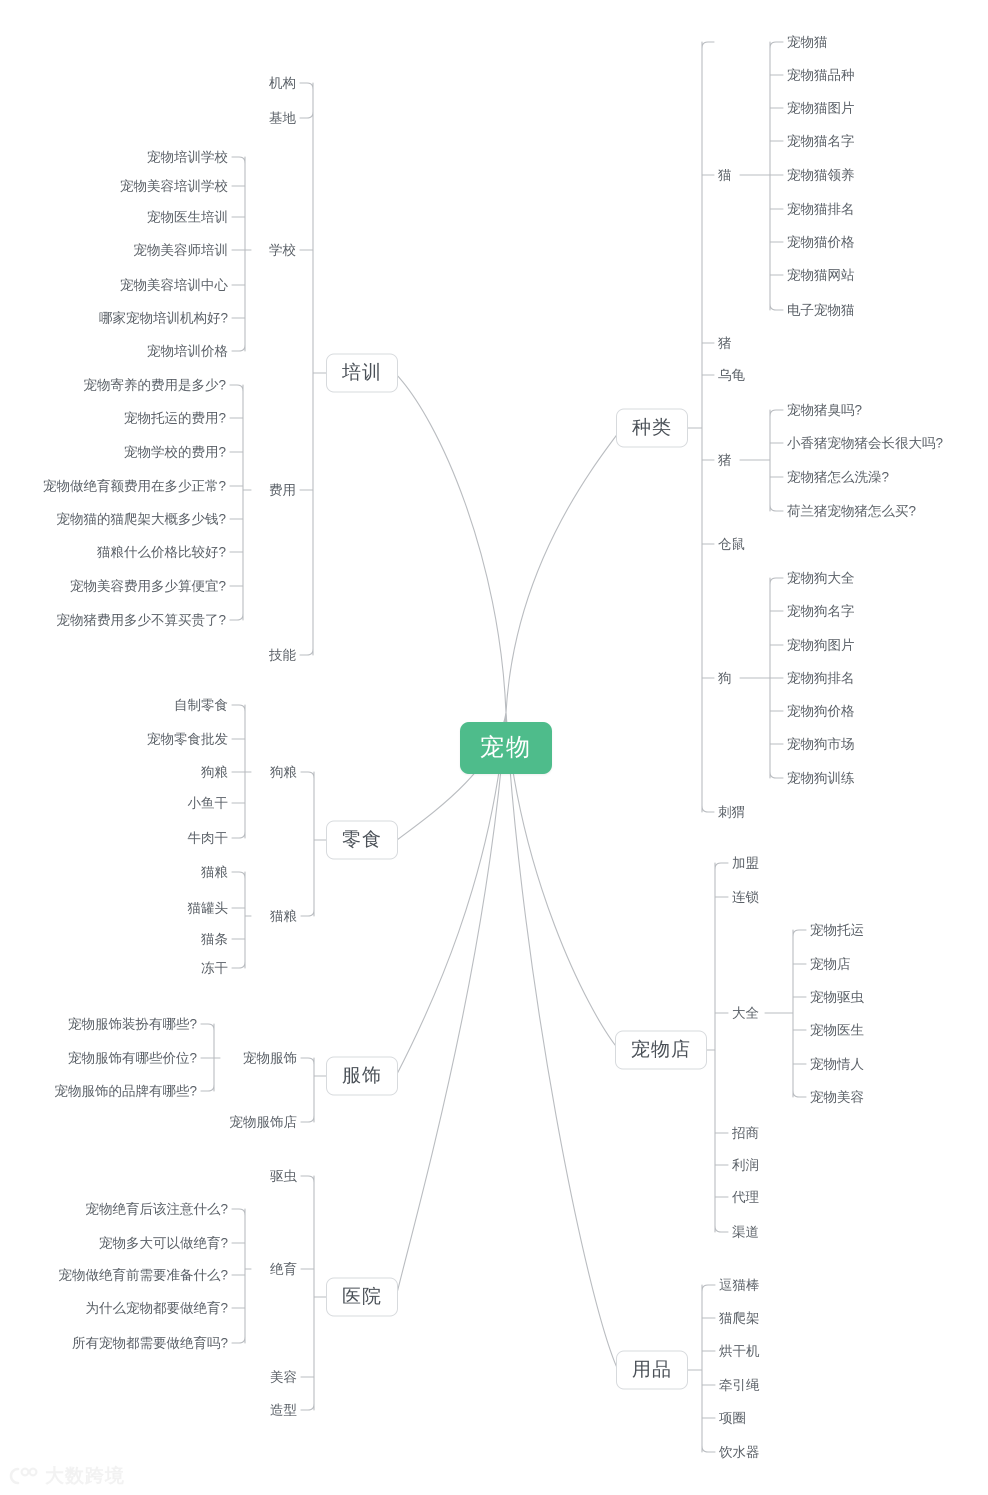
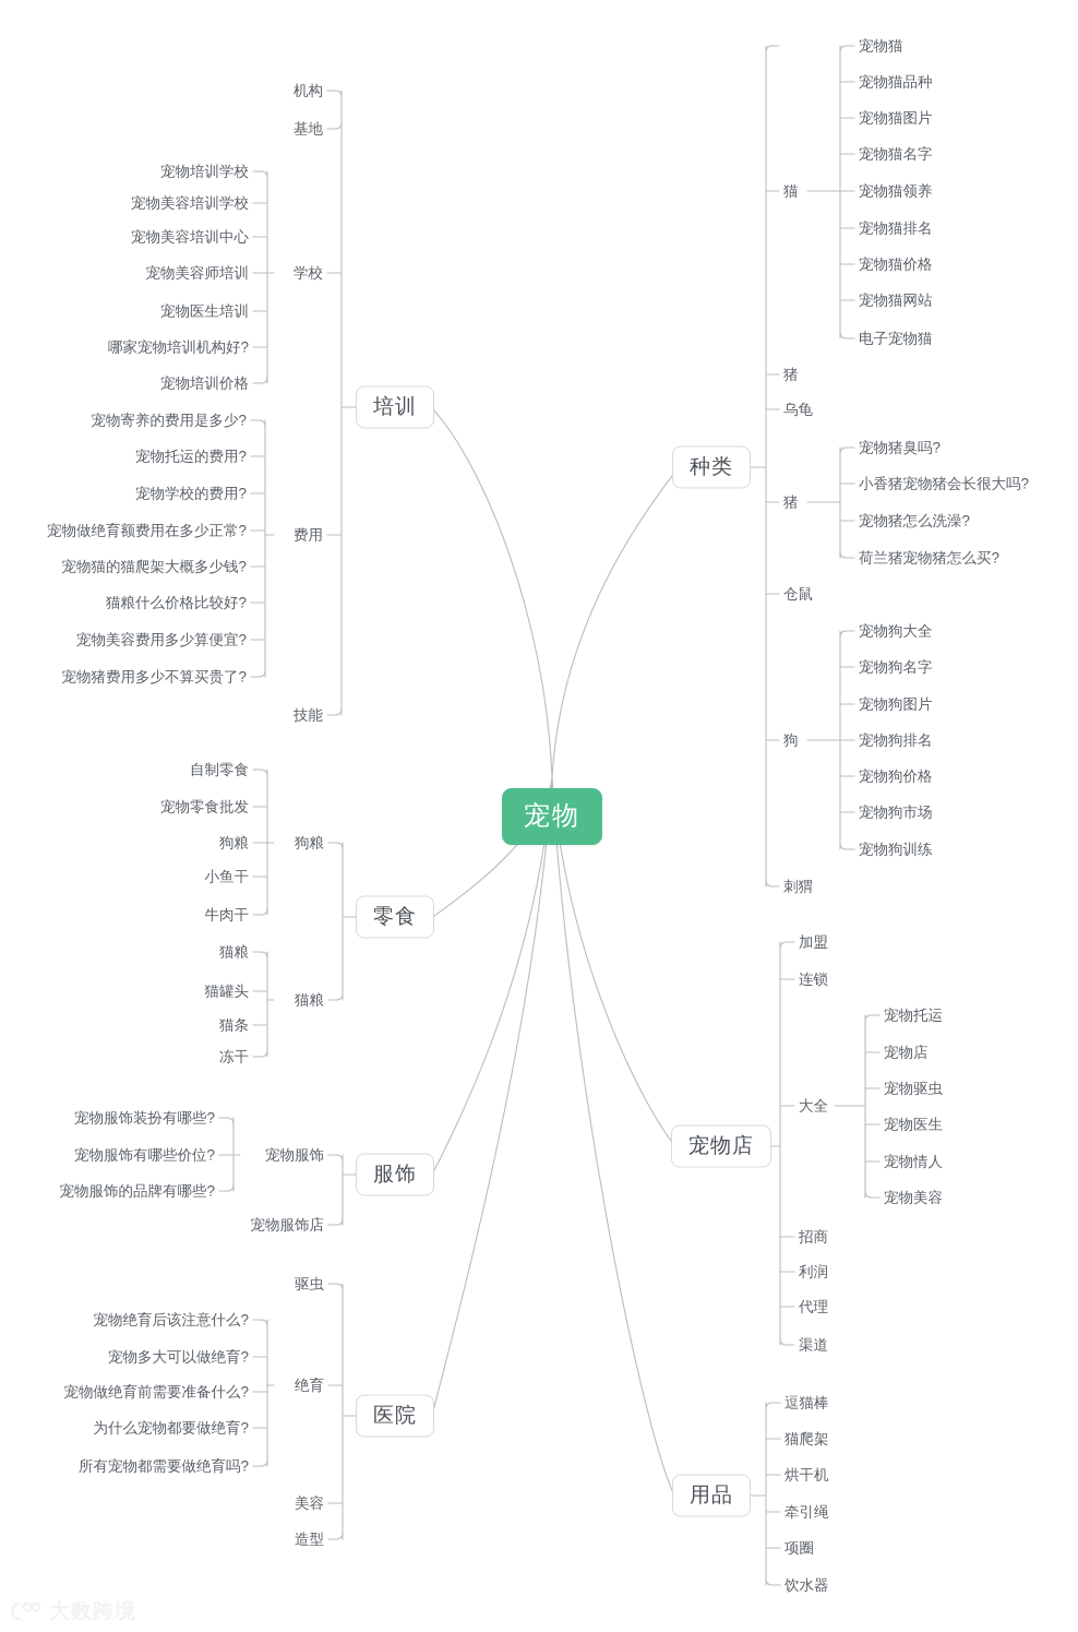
  宠物
  培训
  零食
  服饰
  医院
  种类
  宠物店
  用品
  机构
  基地
  学校
  费用
  技能
  宠物培训学校
  宠物美容培训学校
- 宠物医生培训
+ 宠物美容培训中心
  宠物美容师培训
- 宠物美容培训中心
+ 宠物医生培训
  哪家宠物培训机构好?
  宠物培训价格
  宠物寄养的费用是多少?
  宠物托运的费用?
  宠物学校的费用?
  宠物做绝育额费用在多少正常?
  宠物猫的猫爬架大概多少钱?
  猫粮什么价格比较好?
  宠物美容费用多少算便宜?
  宠物猪费用多少不算买贵了?
  狗粮
  猫粮
  自制零食
  宠物零食批发
  狗粮
  小鱼干
  牛肉干
  猫粮
  猫罐头
  猫条
  冻干
  宠物服饰
  宠物服饰店
  宠物服饰装扮有哪些?
  宠物服饰有哪些价位?
  宠物服饰的品牌有哪些?
  驱虫
  绝育
  美容
  造型
  宠物绝育后该注意什么?
  宠物多大可以做绝育?
  宠物做绝育前需要准备什么?
  为什么宠物都要做绝育?
  所有宠物都需要做绝育吗?
  猫
  猪
  乌龟
  猪
  仓鼠
  狗
  刺猬
  宠物猫
  宠物猫品种
  宠物猫图片
  宠物猫名字
  宠物猫领养
  宠物猫排名
  宠物猫价格
  宠物猫网站
  电子宠物猫
  宠物猪臭吗?
  小香猪宠物猪会长很大吗?
  宠物猪怎么洗澡?
  荷兰猪宠物猪怎么买?
  宠物狗大全
  宠物狗名字
  宠物狗图片
  宠物狗排名
  宠物狗价格
  宠物狗市场
  宠物狗训练
  加盟
  连锁
  大全
  招商
  利润
  代理
  渠道
  宠物托运
  宠物店
  宠物驱虫
  宠物医生
  宠物情人
  宠物美容
  逗猫棒
  猫爬架
  烘干机
  牵引绳
  项圈
  饮水器
